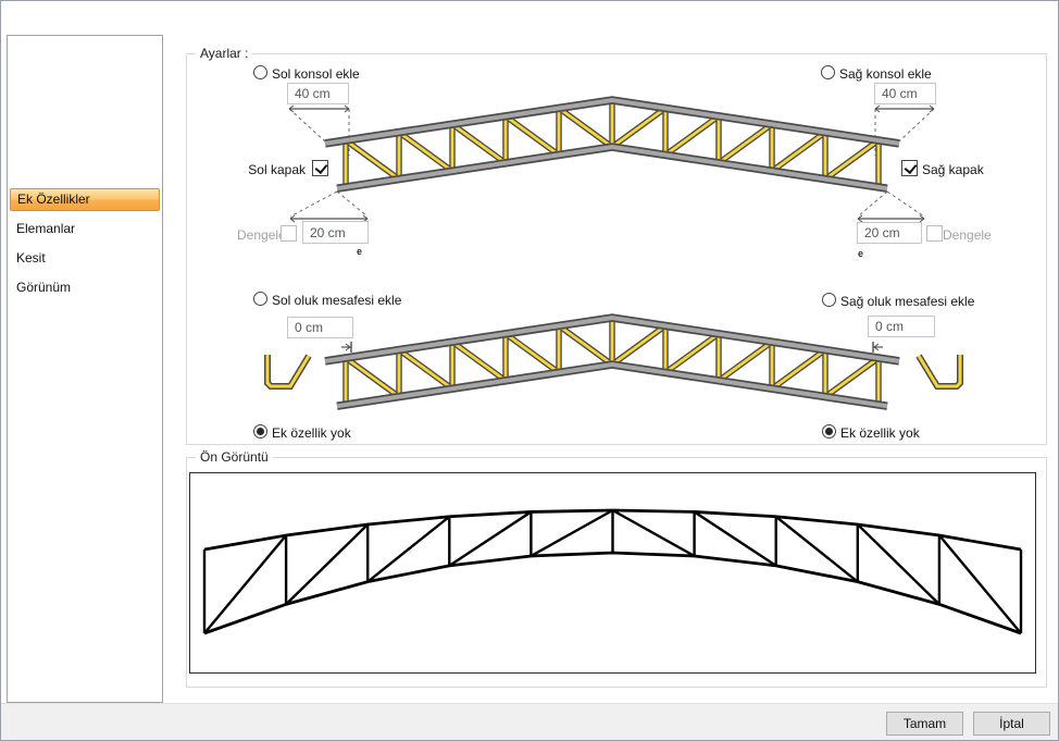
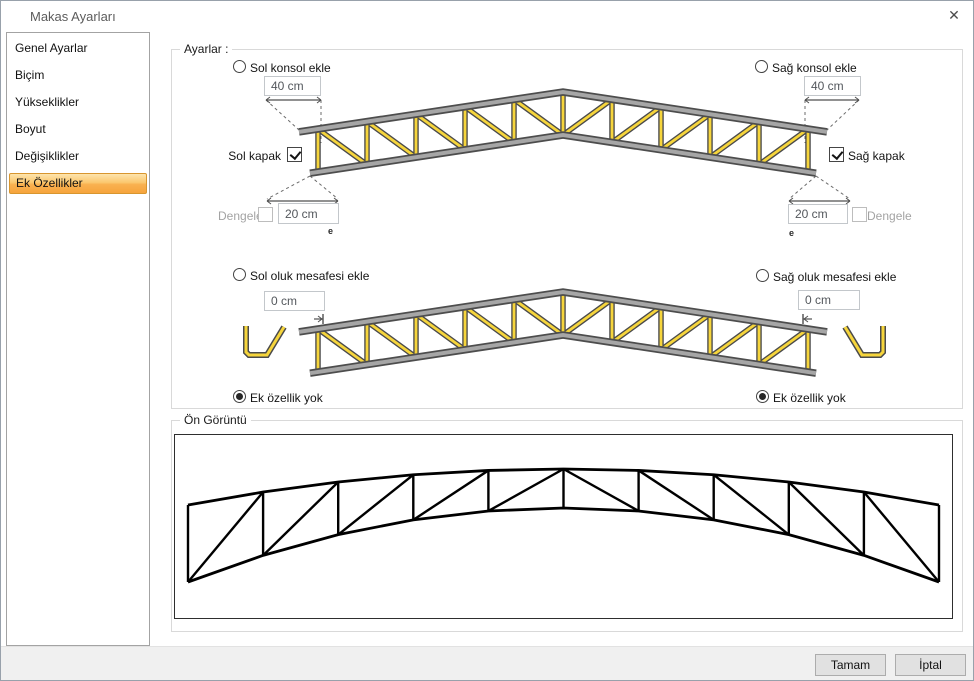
+ Makas Ayarları
+ ✕
+ Genel Ayarlar
+ Biçim
+ Yükseklikler
+ Boyut
+ Değişiklikler
  Ek Özellikler
- Elemanlar
- Kesit
- Görünüm
  Ayarlar :
  Sol konsol ekle
  40 cm
  Sol kapak
  Dengel
  20 cm
  e
  Sol oluk mesafesi ekle
  0 cm
  Ek özellik yok
  Sağ konsol ekle
  40 cm
  Sağ kapak
  20 cm
  Dengele
  e
  Sağ oluk mesafesi ekle
  0 cm
  Ek özellik yok
  Ön Görüntü
  Tamam
  İptal
